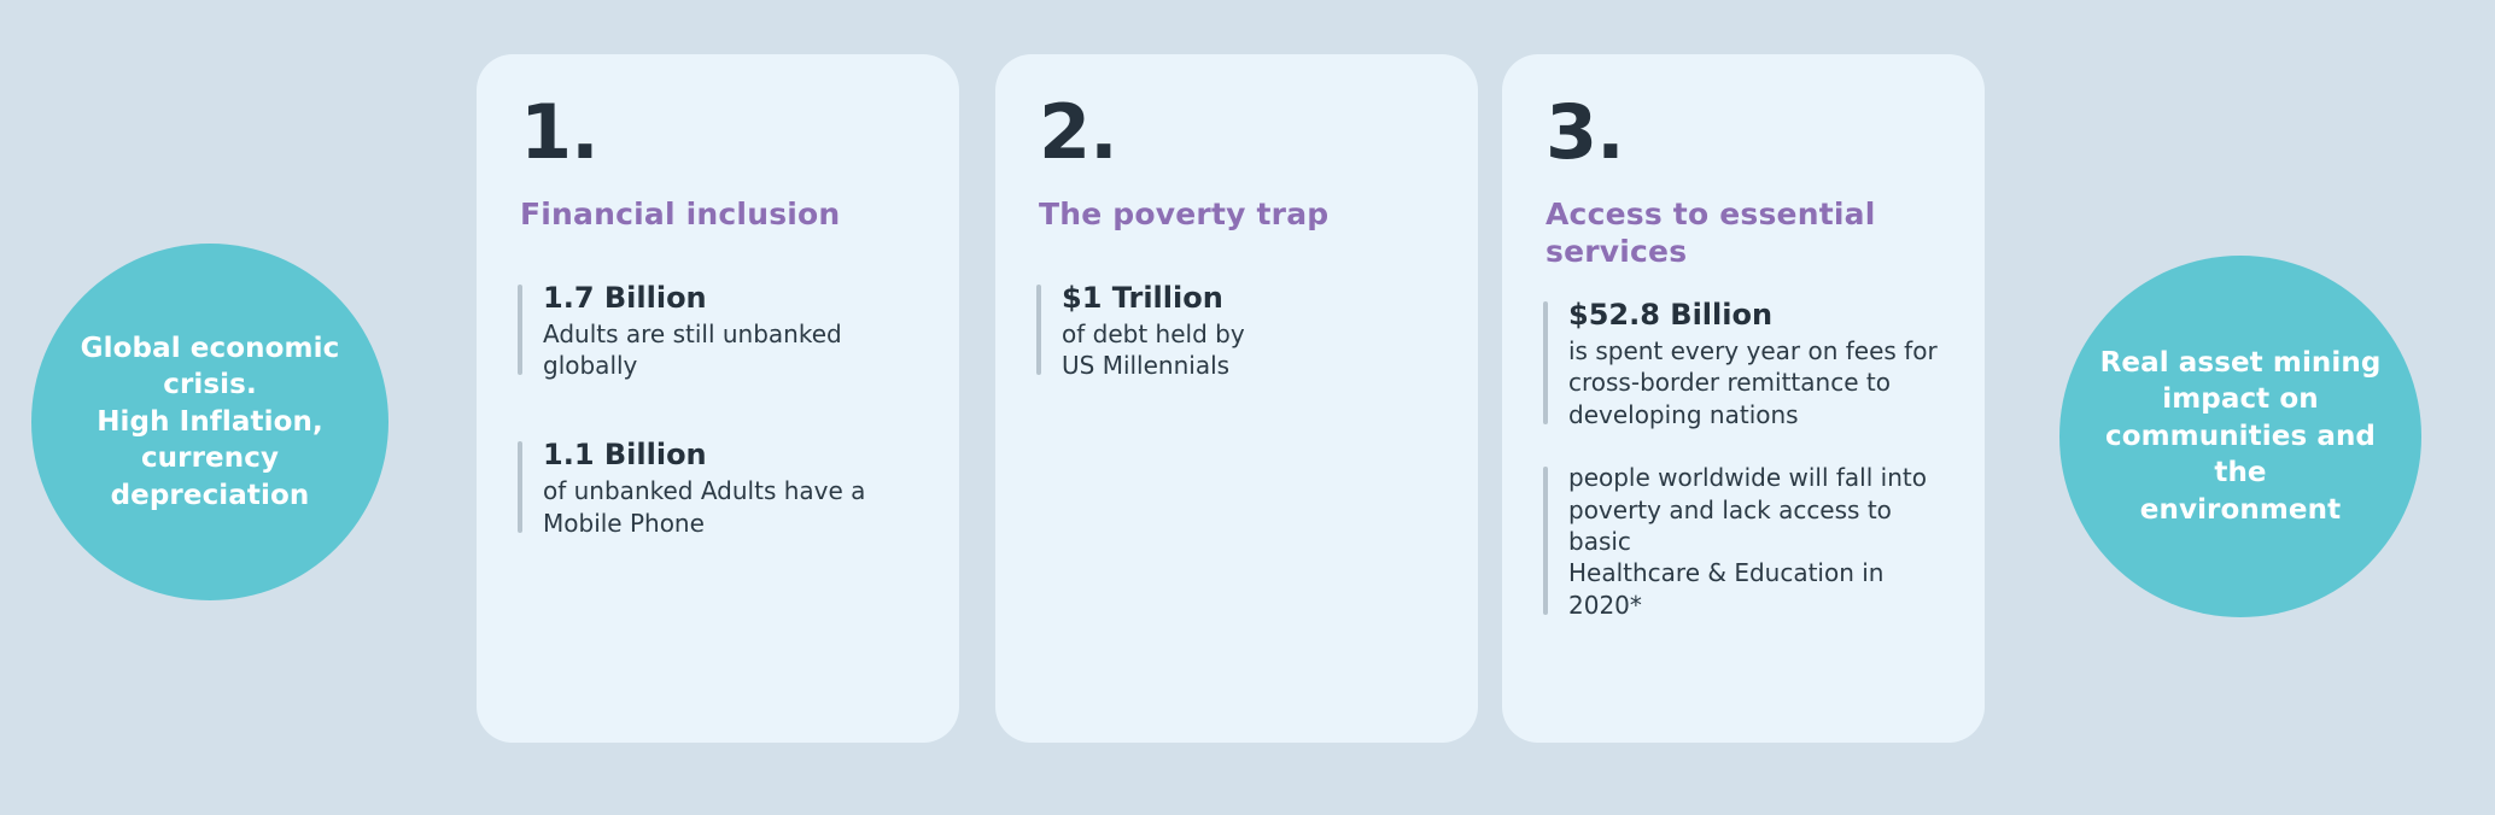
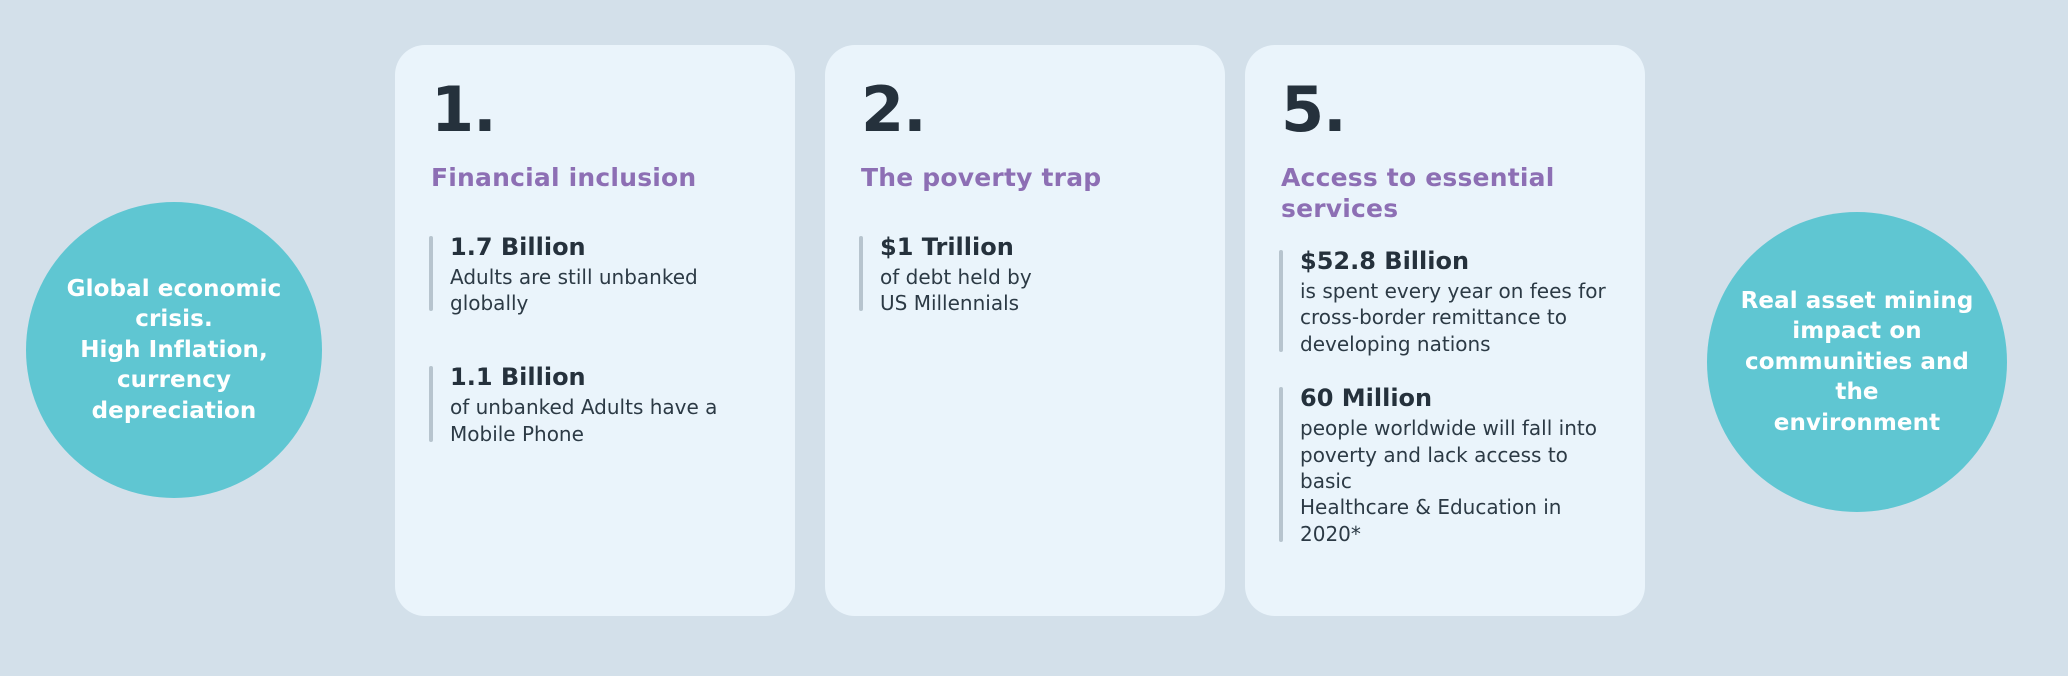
  Global economic crisis.
  High Inflation,
  currency
  depreciation
  1.
  Financial inclusion
  1.7 Billion
  Adults are still unbanked
  globally
  1.1 Billion
  of unbanked Adults have a
  Mobile Phone
  2.
  The poverty trap
  $1 Trillion
  of debt held by
  US Millennials
- 3.
+ 5.
  Access to essential services
  $52.8 Billion
  is spent every year on fees for
  cross-border remittance to
  developing nations
+ 60 Million
  people worldwide will fall into
  poverty and lack access to basic
  Healthcare & Education in 2020*
  Real asset mining
  impact on
  communities and the
  environment
